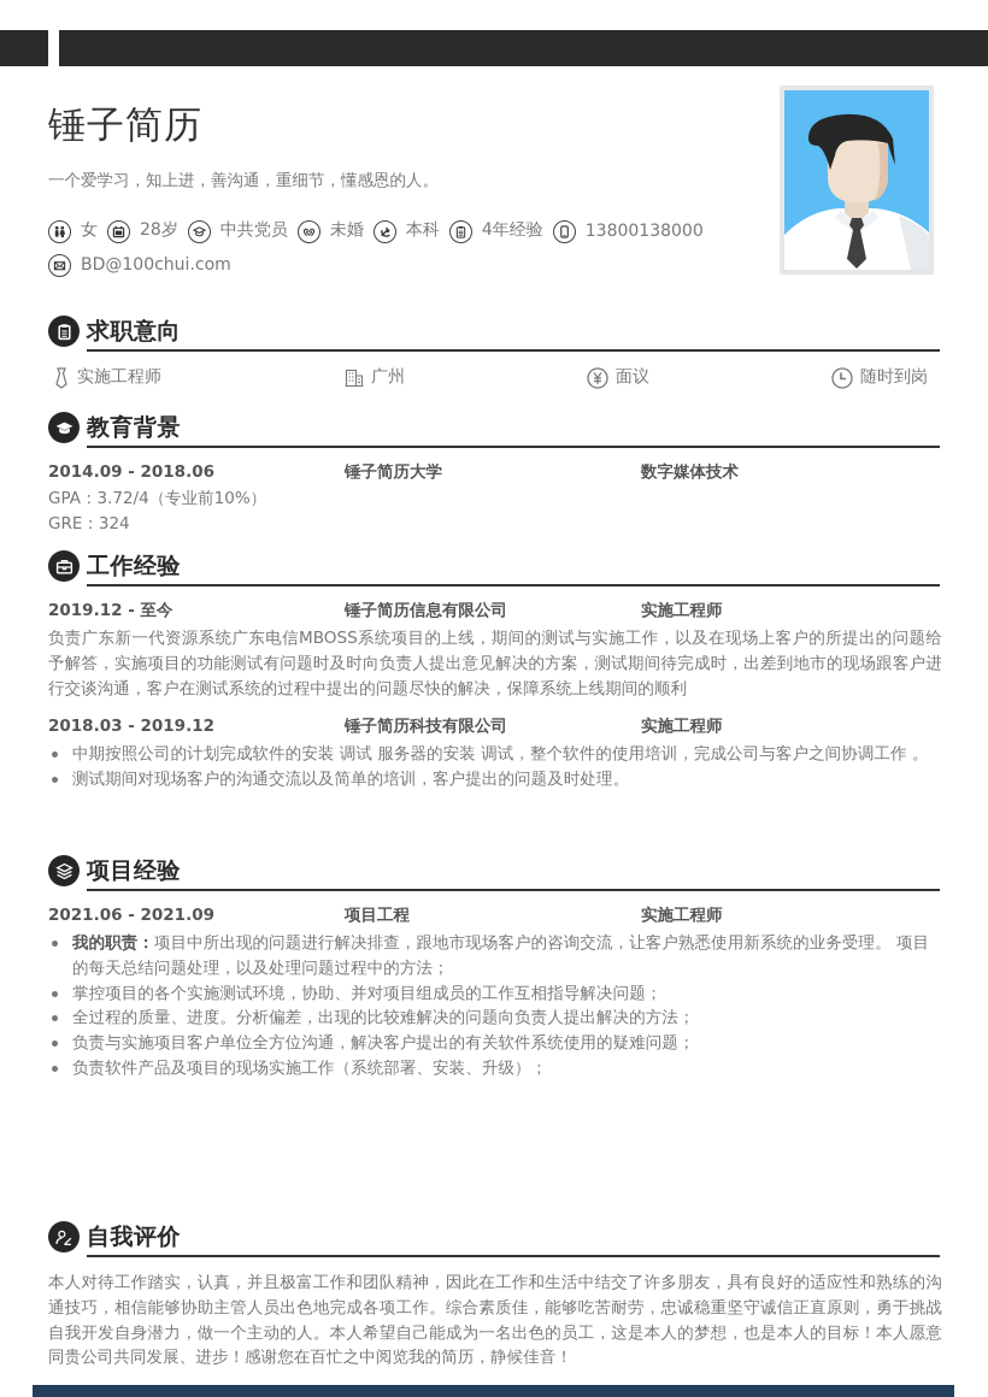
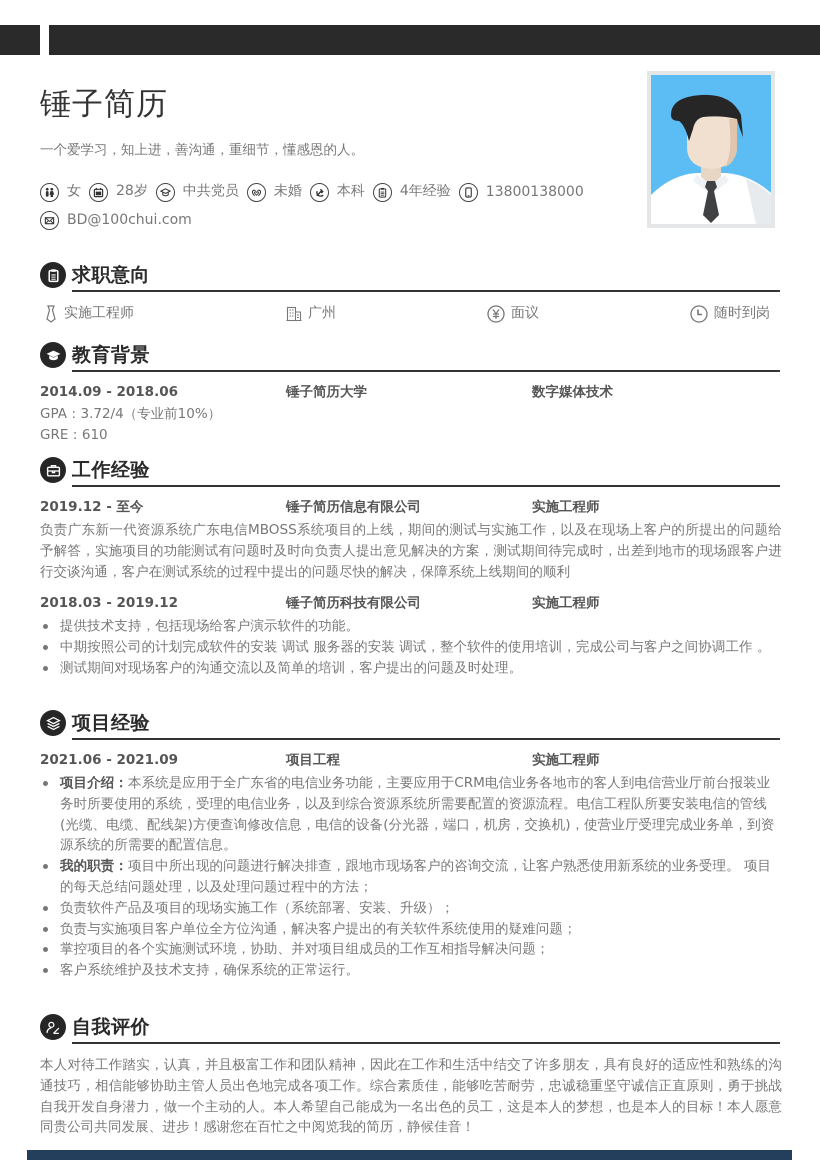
  锤子简历
  一个爱学习，知上进，善沟通，重细节，懂感恩的人。
  女
  28岁
  中共党员
  未婚
  本科
  4年经验
  13800138000
  BD@100chui.com
  求职意向
  实施工程师
  广州
  面议
  随时到岗
  教育背景
  2014.09 - 2018.06
  锤子简历大学
  数字媒体技术
  GPA：3.72/4（专业前10%）
- GRE：324
+ GRE：610
  工作经验
  2019.12 - 至今
  锤子简历信息有限公司
  实施工程师
  负责广东新一代资源系统广东电信MBOSS系统项目的上线，期间的测试与实施工作，以及在现场上客户的所提出的问题给予解答，实施项目的功能测试有问题时及时向负责人提出意见解决的方案，测试期间待完成时，出差到地市的现场跟客户进行交谈沟通，客户在测试系统的过程中提出的问题尽快的解决，保障系统上线期间的顺利
  2018.03 - 2019.12
  锤子简历科技有限公司
  实施工程师
+ 提供技术支持，包括现场给客户演示软件的功能。
  中期按照公司的计划完成软件的安装 调试 服务器的安装 调试，整个软件的使用培训，完成公司与客户之间协调工作 。
  测试期间对现场客户的沟通交流以及简单的培训，客户提出的问题及时处理。
  项目经验
  2021.06 - 2021.09
  项目工程
  实施工程师
+ 项目介绍：本系统是应用于全广东省的电信业务功能，主要应用于CRM电信业务各地市的客人到电信营业厅前台报装业务时所要使用的系统，受理的电信业务，以及到综合资源系统所需要配置的资源流程。电信工程队所要安装电信的管线(光缆、电缆、配线架)方便查询修改信息，电信的设备(分光器，端口，机房，交换机)，使营业厅受理完成业务单，到资源系统的所需要的配置信息。
  我的职责：项目中所出现的问题进行解决排查，跟地市现场客户的咨询交流，让客户熟悉使用新系统的业务受理。 项目的每天总结问题处理，以及处理问题过程中的方法；
- 掌控项目的各个实施测试环境，协助、并对项目组成员的工作互相指导解决问题；
+ 负责软件产品及项目的现场实施工作（系统部署、安装、升级）；
- 全过程的质量、进度。分析偏差，出现的比较难解决的问题向负责人提出解决的方法；
  负责与实施项目客户单位全方位沟通，解决客户提出的有关软件系统使用的疑难问题；
- 负责软件产品及项目的现场实施工作（系统部署、安装、升级）；
+ 掌控项目的各个实施测试环境，协助、并对项目组成员的工作互相指导解决问题；
+ 客户系统维护及技术支持，确保系统的正常运行。
  自我评价
  本人对待工作踏实，认真，并且极富工作和团队精神，因此在工作和生活中结交了许多朋友，具有良好的适应性和熟练的沟通技巧，相信能够协助主管人员出色地完成各项工作。综合素质佳，能够吃苦耐劳，忠诚稳重坚守诚信正直原则，勇于挑战自我开发自身潜力，做一个主动的人。本人希望自己能成为一名出色的员工，这是本人的梦想，也是本人的目标！本人愿意同贵公司共同发展、进步！感谢您在百忙之中阅览我的简历，静候佳音！
